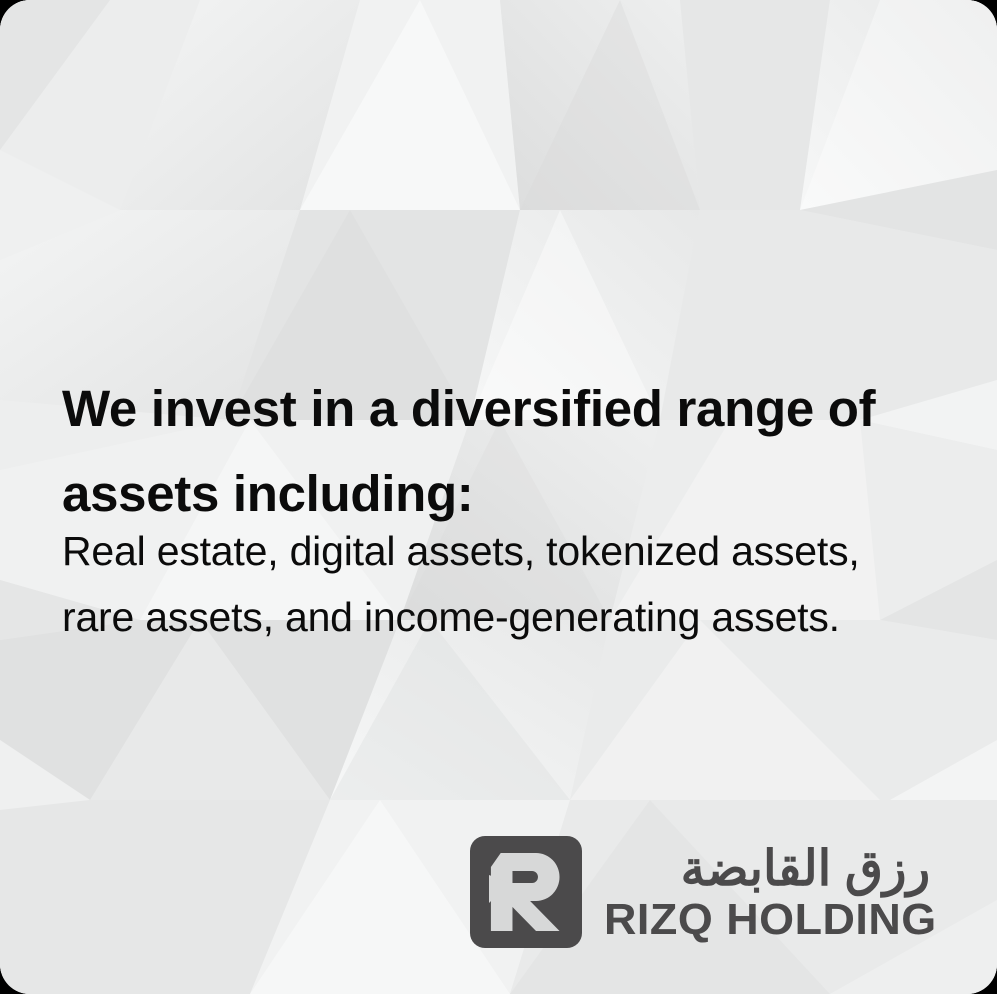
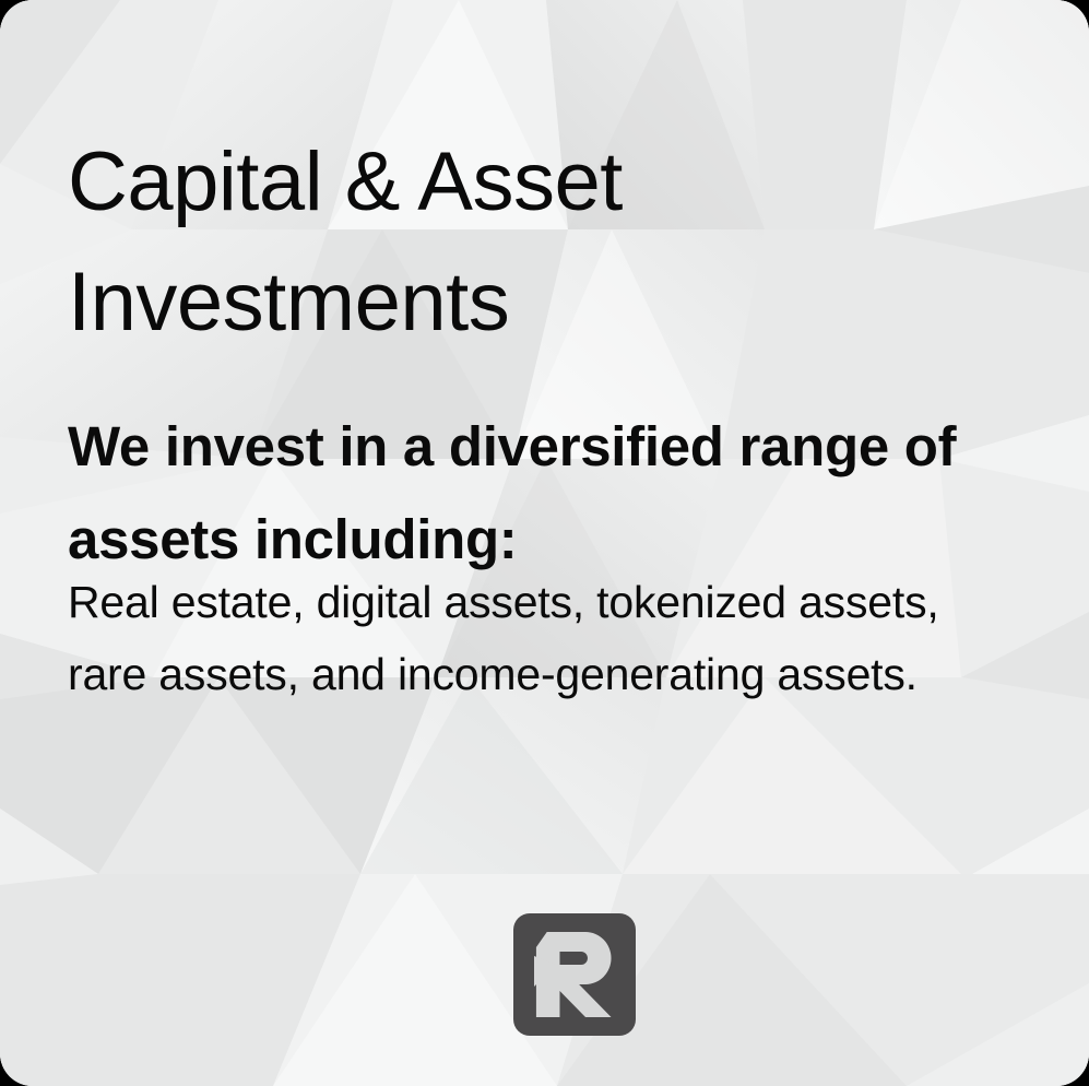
+ Capital & Asset
+ Investments
  We invest in a diversified range of
  assets including:
  Real estate, digital assets, tokenized assets,
  rare assets, and income-generating assets.
- رزق القابضة
- RIZQ HOLDING
